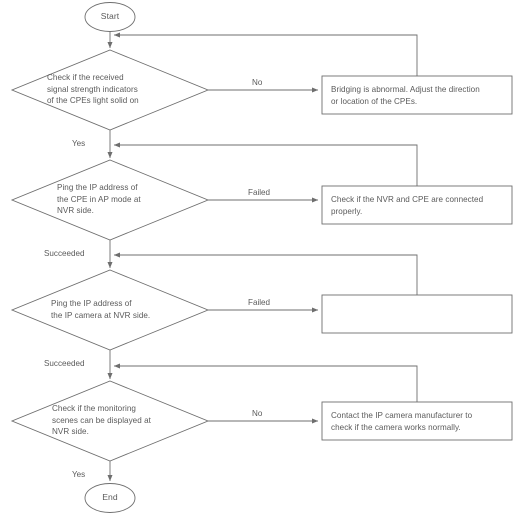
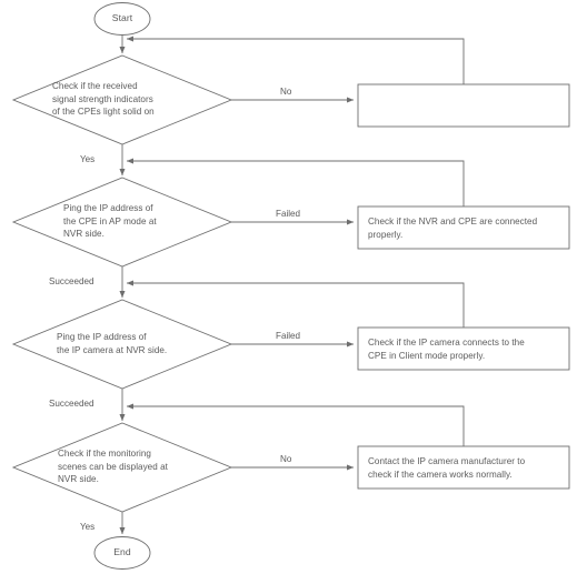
  Start
  Check if the received
  signal strength indicators
  of the CPEs light solid on
- Bridging is abnormal. Adjust the direction
- or location of the CPEs.
  Ping the IP address of
  the CPE in AP mode at
  NVR side.
  Check if the NVR and CPE are connected
  properly.
  Ping the IP address of
  the IP camera at NVR side.
+ Check if the IP camera connects to the
+ CPE in Client mode properly.
  Check if the monitoring
  scenes can be displayed at
  NVR side.
  Contact the IP camera manufacturer to
  check if the camera works normally.
  End
  No
  Yes
  Failed
  Succeeded
  Failed
  Succeeded
  No
  Yes
